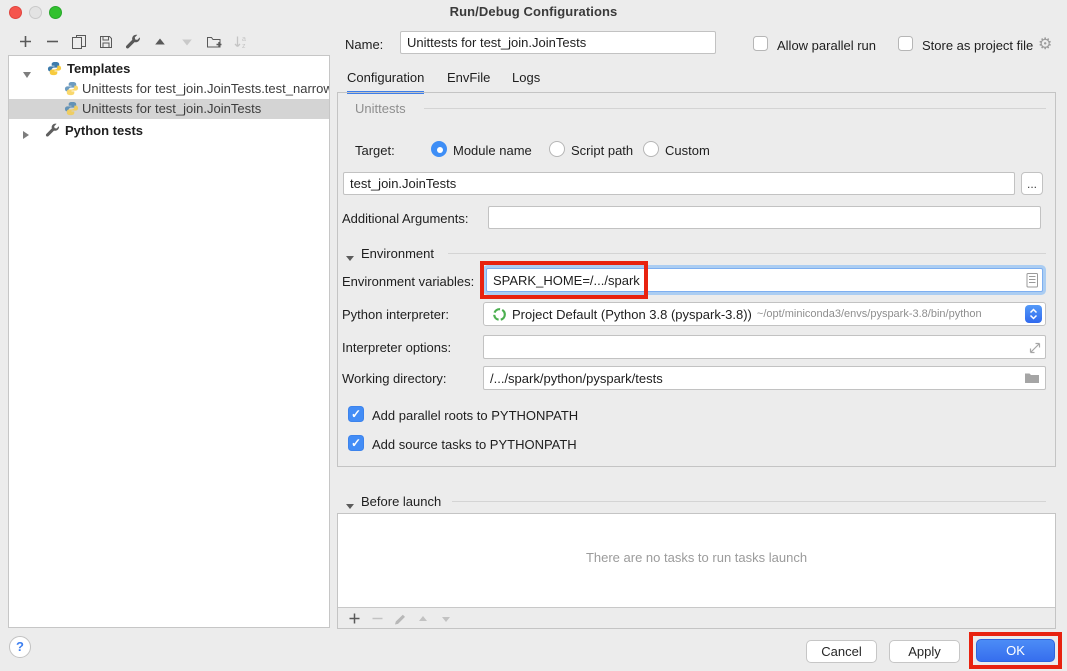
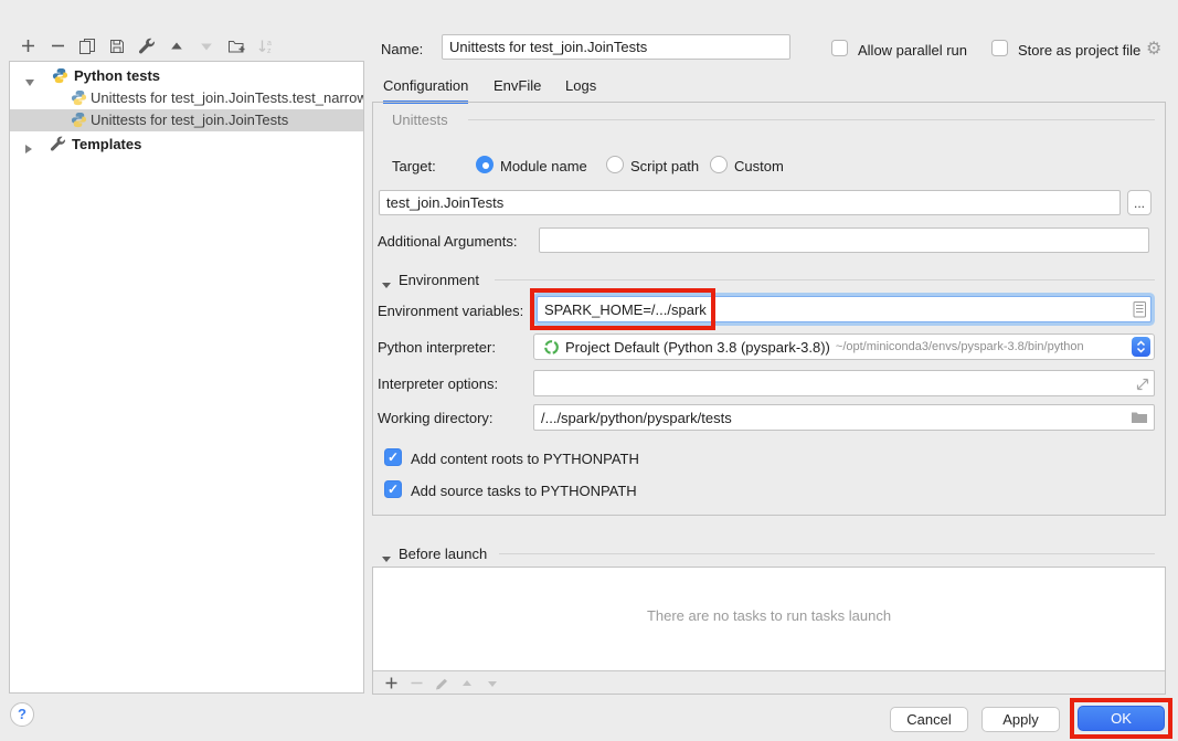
- Run/Debug Configurations
- Templates
+ Python tests
  Unittests for test_join.JoinTests.test_narrow
  Unittests for test_join.JoinTests
- Python tests
+ Templates
  Name:
  Unittests for test_join.JoinTests
  Allow parallel run
  Store as project file
  ⚙
  Configuration
  EnvFile
  Logs
  Unittests
  Target:
  Module name
  Script path
  Custom
  test_join.JoinTests
  ...
  Additional Arguments:
  Environment
  Environment variables:
  SPARK_HOME=/.../spark
  Python interpreter:
  Project Default (Python 3.8 (pyspark-3.8))
  ~/opt/miniconda3/envs/pyspark-3.8/bin/python
  Interpreter options:
  Working directory:
  /.../spark/python/pyspark/tests
- Add parallel roots to PYTHONPATH
+ Add content roots to PYTHONPATH
  Add source tasks to PYTHONPATH
  Before launch
  There are no tasks to run tasks launch
  ?
  Cancel
  Apply
  OK
